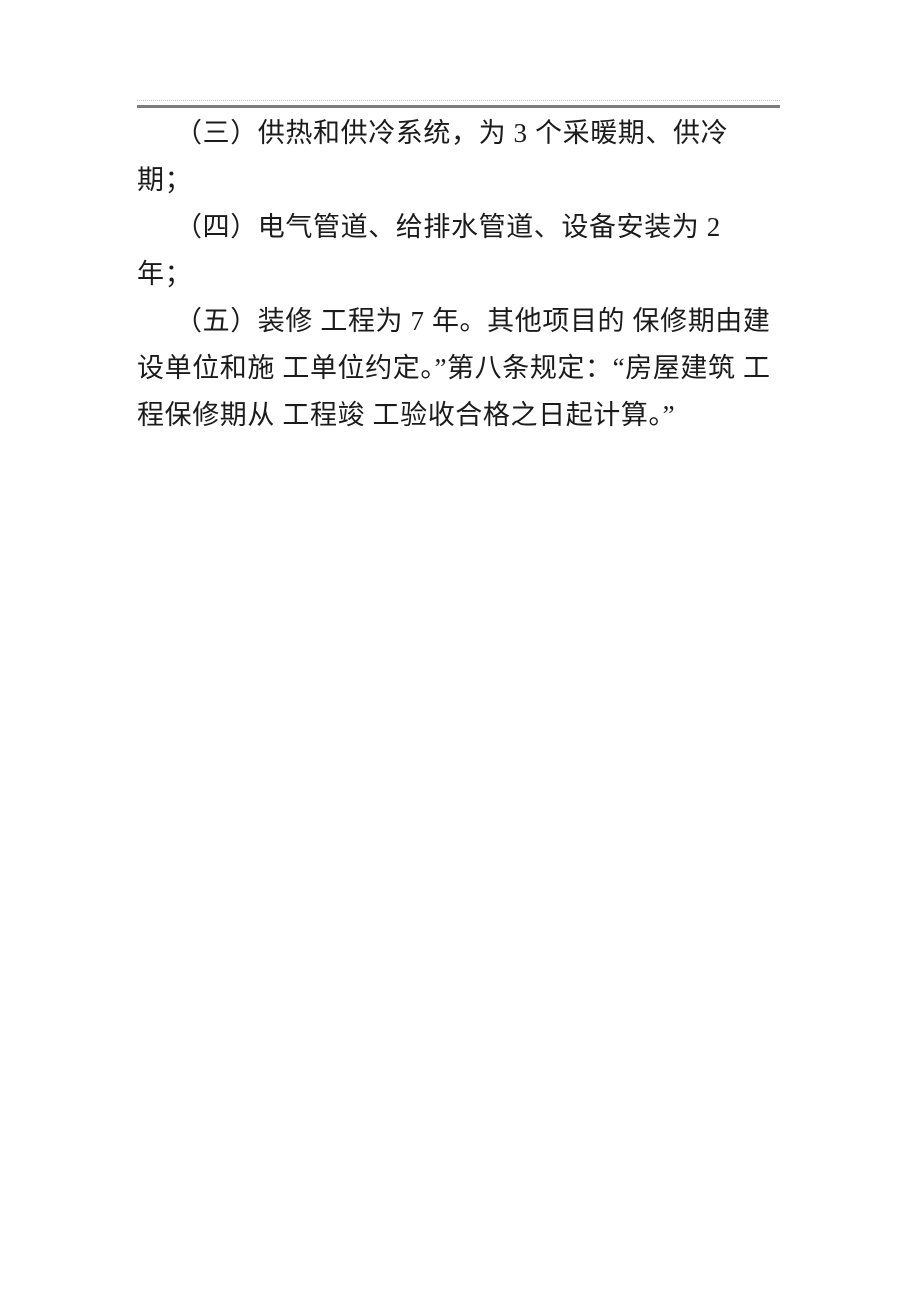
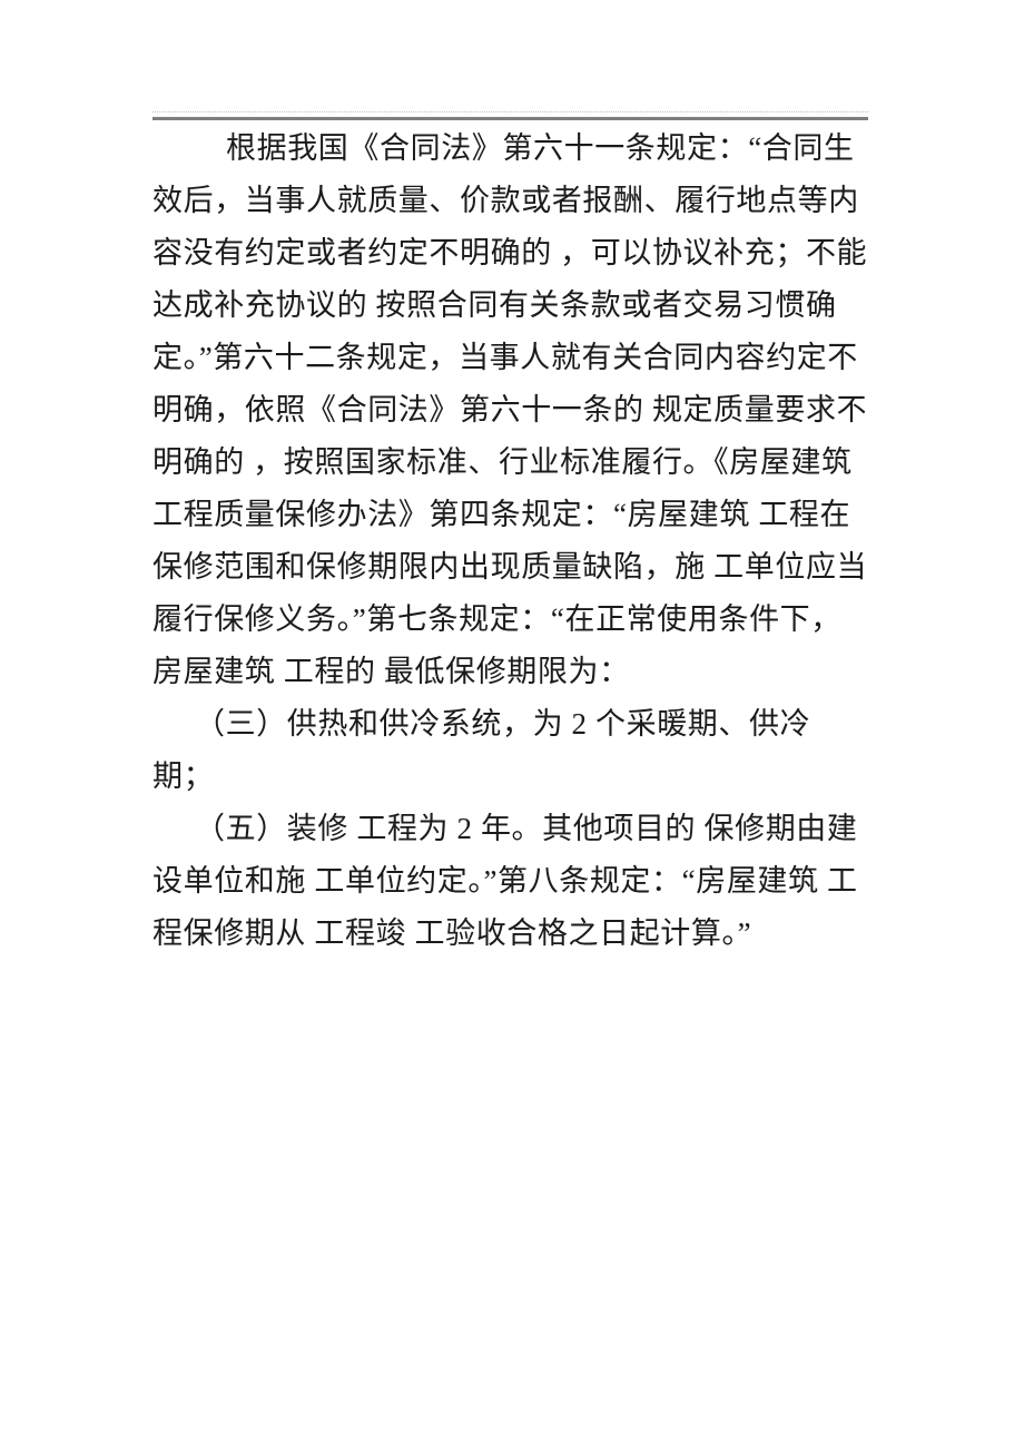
+ 根据我国《合同法》第六十一条规定：“合同生效后，当事人就质量、价款或者报酬、履行地点等内容没有约定或者约定不明确的 ，可以协议补充；不能达成补充协议的 按照合同有关条款或者交易习惯确定。”第六十二条规定，当事人就有关合同内容约定不明确，依照《合同法》第六十一条的 规定质量要求不明确的 ，按照国家标准、行业标准履行。《房屋建筑 工程质量保修办法》第四条规定：“房屋建筑 工程在保修范围和保修期限内出现质量缺陷，施 工单位应当履行保修义务。”第七条规定：“在正常使用条件下，房屋建筑 工程的 最低保修期限为：
- （三）供热和供冷系统，为 3 个采暖期、供冷期；
+ （三）供热和供冷系统，为 2 个采暖期、供冷期；
- （四）电气管道、给排水管道、设备安装为 2 年；
- （五）装修 工程为 7 年。其他项目的 保修期由建设单位和施 工单位约定。”第八条规定：“房屋建筑 工程保修期从 工程竣 工验收合格之日起计算。”
+ （五）装修 工程为 2 年。其他项目的 保修期由建设单位和施 工单位约定。”第八条规定：“房屋建筑 工程保修期从 工程竣 工验收合格之日起计算。”
